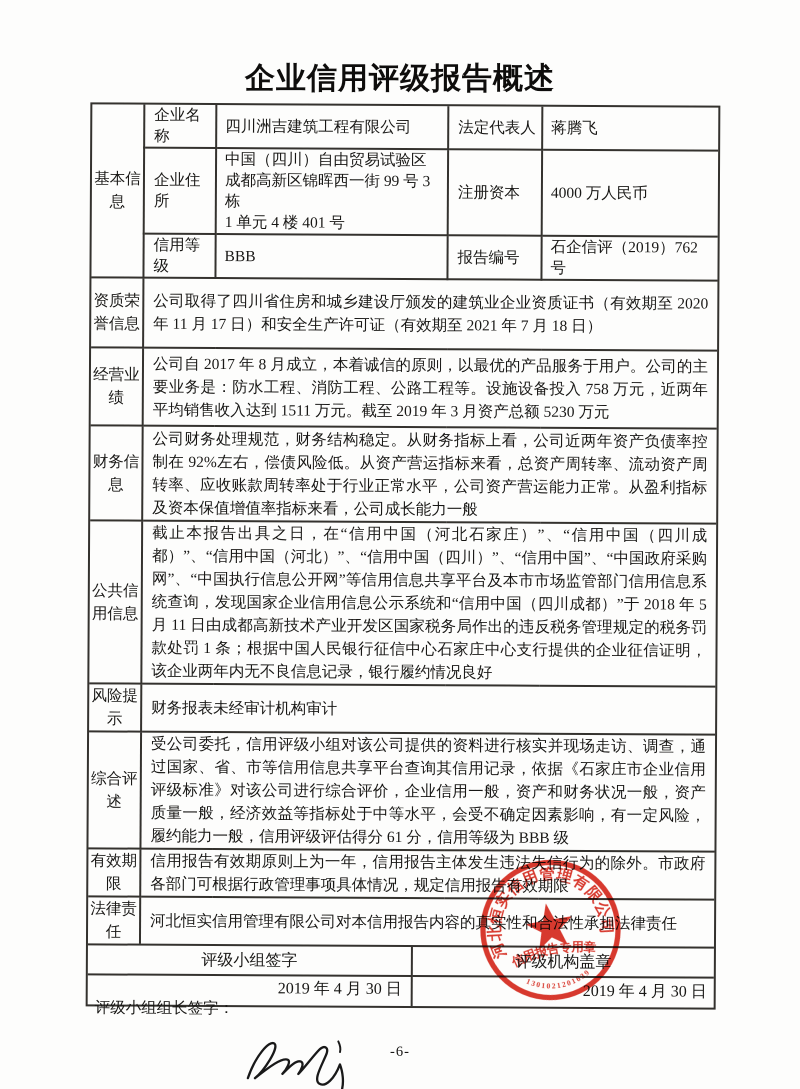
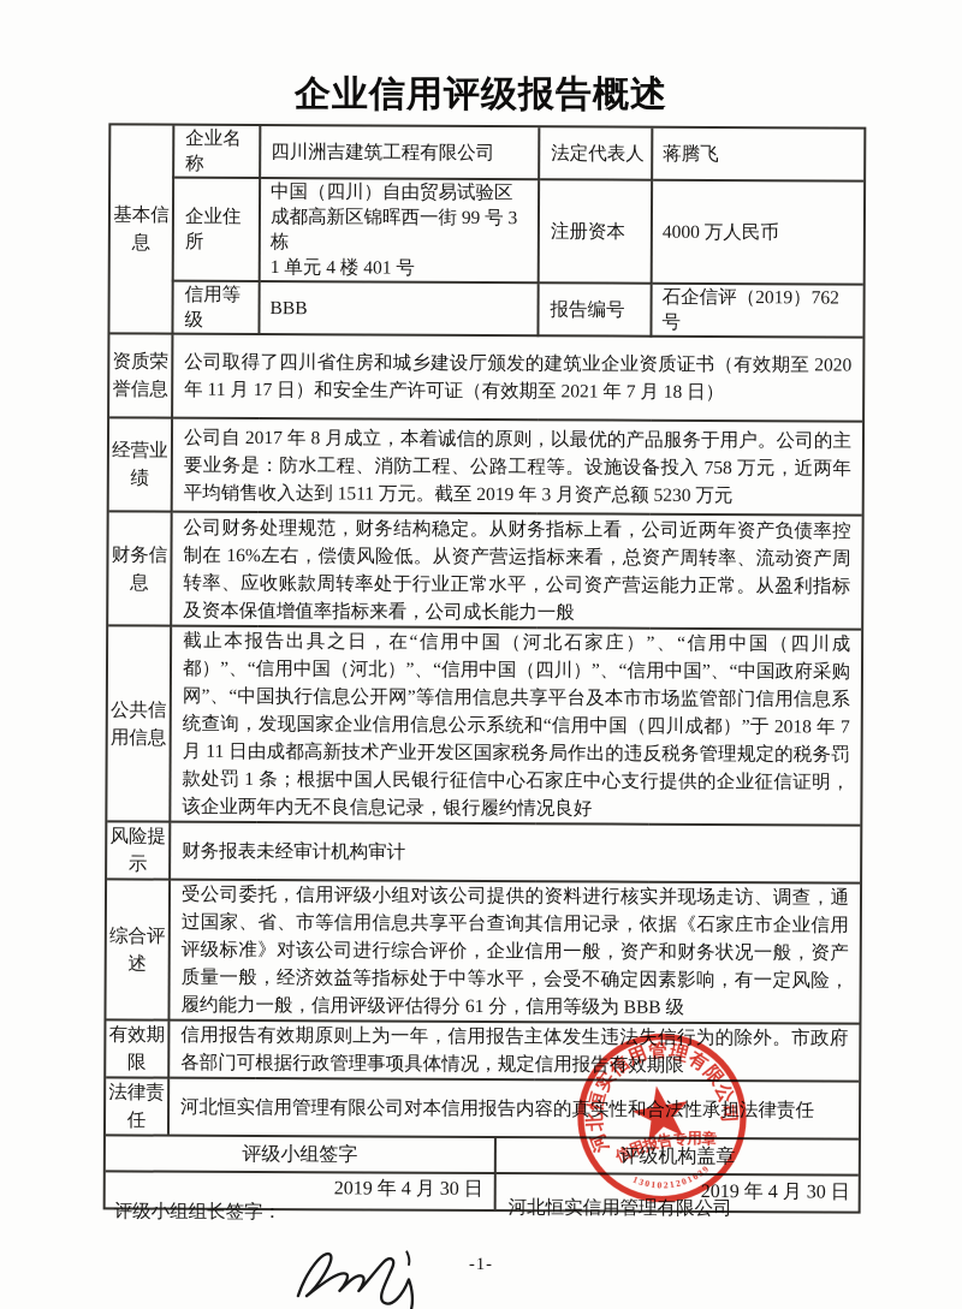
  企业信用评级报告概述
  基本信息	企业名称	四川洲吉建筑工程有限公司	法定代表人	蒋腾飞
  企业住所	中国（四川）自由贸易试验区 成都高新区锦晖西一街 99 号 3 栋 1 单元 4 楼 401 号	注册资本	4000 万人民币
  信用等级	BBB	报告编号	石企信评（2019）762 号
  资质荣誉信息	公司取得了四川省住房和城乡建设厅颁发的建筑业企业资质证书（有效期至 2020 年 11 月 17 日）和安全生产许可证（有效期至 2021 年 7 月 18 日）
  经营业绩	公司自 2017 年 8 月成立，本着诚信的原则，以最优的产品服务于用户。公司的主要业务是：防水工程、消防工程、公路工程等。设施设备投入 758 万元，近两年平均销售收入达到 1511 万元。截至 2019 年 3 月资产总额 5230 万元
- 财务信息	公司财务处理规范，财务结构稳定。从财务指标上看，公司近两年资产负债率控制在 92%左右，偿债风险低。从资产营运指标来看，总资产周转率、流动资产周转率、应收账款周转率处于行业正常水平，公司资产营运能力正常。从盈利指标及资本保值增值率指标来看，公司成长能力一般
+ 财务信息	公司财务处理规范，财务结构稳定。从财务指标上看，公司近两年资产负债率控制在 16%左右，偿债风险低。从资产营运指标来看，总资产周转率、流动资产周转率、应收账款周转率处于行业正常水平，公司资产营运能力正常。从盈利指标及资本保值增值率指标来看，公司成长能力一般
- 公共信用信息	截止本报告出具之日，在“信用中国（河北石家庄）”、“信用中国（四川成都）”、“信用中国（河北）”、“信用中国（四川）”、“信用中国”、“中国政府采购网”、“中国执行信息公开网”等信用信息共享平台及本市市场监管部门信用信息系统查询，发现国家企业信用信息公示系统和“信用中国（四川成都）”于 2018 年 5 月 11 日由成都高新技术产业开发区国家税务局作出的违反税务管理规定的税务罚款处罚 1 条；根据中国人民银行征信中心石家庄中心支行提供的企业征信证明，该企业两年内无不良信息记录，银行履约情况良好
+ 公共信用信息	截止本报告出具之日，在“信用中国（河北石家庄）”、“信用中国（四川成都）”、“信用中国（河北）”、“信用中国（四川）”、“信用中国”、“中国政府采购网”、“中国执行信息公开网”等信用信息共享平台及本市市场监管部门信用信息系统查询，发现国家企业信用信息公示系统和“信用中国（四川成都）”于 2018 年 7 月 11 日由成都高新技术产业开发区国家税务局作出的违反税务管理规定的税务罚款处罚 1 条；根据中国人民银行征信中心石家庄中心支行提供的企业征信证明，该企业两年内无不良信息记录，银行履约情况良好
  风险提示	财务报表未经审计机构审计
  综合评述	受公司委托，信用评级小组对该公司提供的资料进行核实并现场走访、调查，通过国家、省、市等信用信息共享平台查询其信用记录，依据《石家庄市企业信用评级标准》对该公司进行综合评价，企业信用一般，资产和财务状况一般，资产质量一般，经济效益等指标处于中等水平，会受不确定因素影响，有一定风险，履约能力一般，信用评级评估得分 61 分，信用等级为 BBB 级
  有效期限	信用报告有效期原则上为一年，信用报告主体发生违法为的除外。市政府各部门可根据行政管理事项具体情况，规定信用报有效期限
  法律责任	河北恒实信用管理有限公司对本信用报告内容的实性和性承担法律责任
  评级小组签字
  评级机构盖章
  评级小组组长签字：
  2019 年 4 月 30 日
+ 河北恒实信用管理有限公司
  2019 年 4 月 30 日
- -6-
+ -1-
